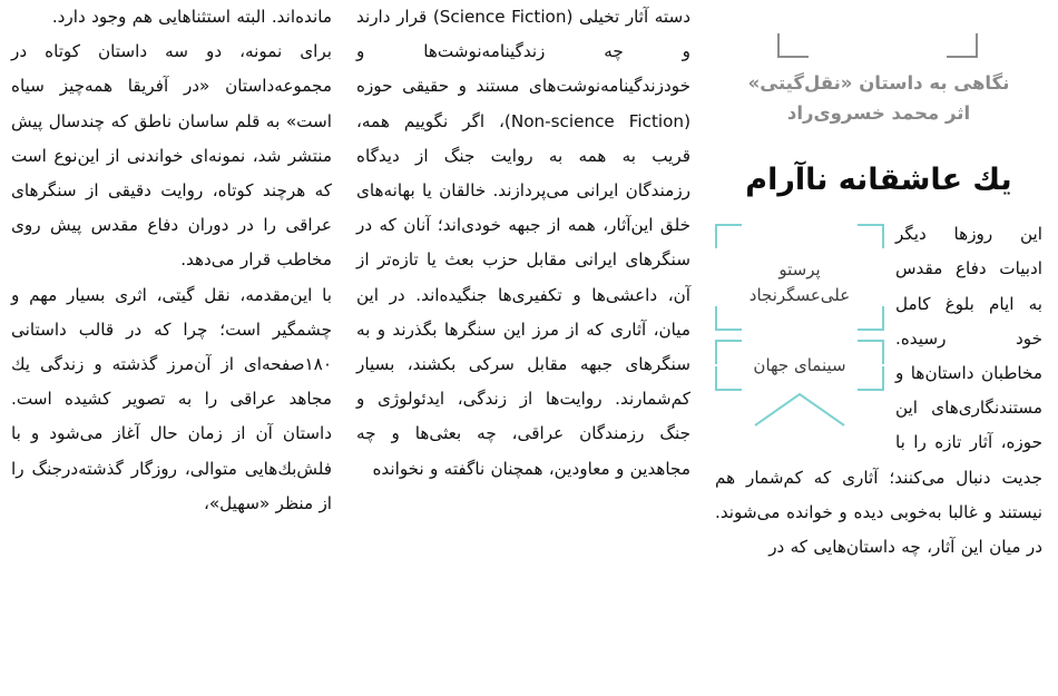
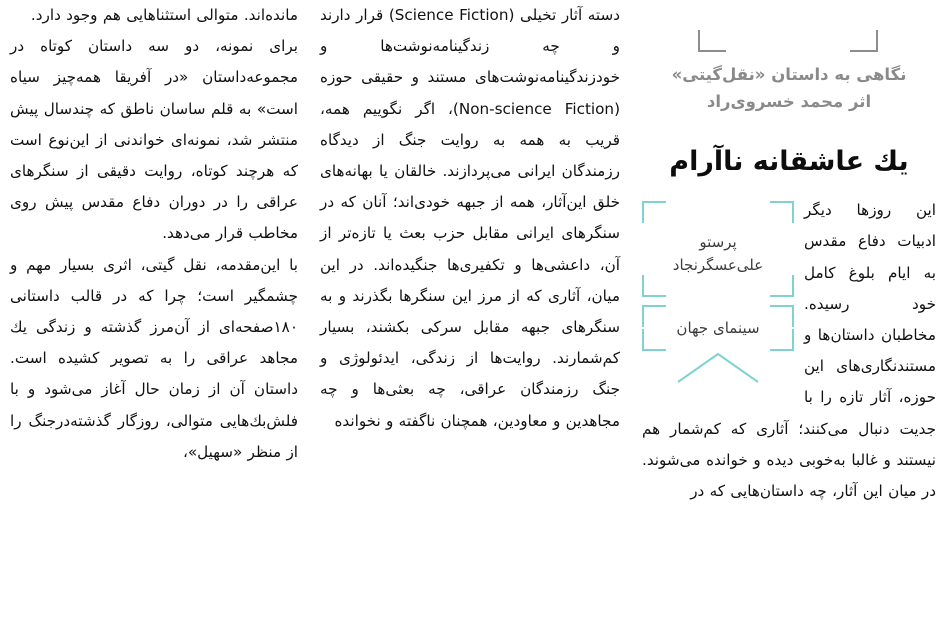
  نگاهی به داستان «نقل‌گیتی»
  اثر محمد خسروی‌راد
  یك عاشقانه ناآرام
  پرستو
  علی‌عسگرنجاد
  سینمای جهان
  این روزها دیگر ادبیات دفاع مقدس به ایام بلوغ کامل خود رسیده. مخاطبان داستان‌ها و مستندنگاریهای این حوزه، آثار تازه را با جدیت دنبال می‌کنند؛ آثاری که کم‌شمار هم نیستند و غالبا به‌خوبی دیده و خوانده می‌شوند. در میان این آثار، چه داستان‌هایی که در
  دسته آثار تخیلی (Science Fiction) قرار دارند و چه زندگینامه‌نوشت‌ها و خودزندگینامه‌نوشت‌های مستند و حقیقی حوزه (Non-science Fiction)، اگر نگوییم همه، قریب به همه به روایت جنگ از دیدگاه رزمندگان ایرانی می‌پردازند. خالقان یا بهانه‌های خلق این‌آثار، همه از جبهه خودی‌اند؛ آنان که در سنگرهای ایرانی مقابل حزب بعث یا تازه‌تر از آن، داعشی‌ها و تکفیری‌ها جنگیده‌اند. در این میان، آثاری که از مرز این سنگرها بگذرند و به سنگرهای جبهه مقابل سرکی بکشند، بسیار کم‌شمارند. روایت‌ها از زندگی، ایدئولوژی و جنگ رزمندگان عراقی، چه بعثی‌ها و چه مجاهدین و معاودین، همچنان ناگفته و نخوانده
- مانده‌اند. البته استثناهایی هم وجود دارد.
+ مانده‌اند. متوالی استثناهایی هم وجود دارد.
  برای نمونه، دو سه داستان کوتاه در مجموعه‌داستان «در آفریقا همه‌چیز سیاه است» به قلم ساسان ناطق که چندسال پیش منتشر شد، نمونه‌ای خواندنی از این‌نوع است که هرچند کوتاه، روایت دقیقی از سنگرهای عراقی را در دوران دفاع مقدس پیش روی مخاطب قرار می‌دهد.
  با این‌مقدمه، نقل گیتی، اثری بسیار مهم و چشمگیر است؛ چرا که در قالب داستانی ۱۸۰صفحه‌ای از آن‌مرز گذشته و زندگی یك مجاهد عراقی را به تصویر کشیده است. داستان آن از زمان حال آغاز می‌شود و با فلش‌بك‌هایی متوالی، روزگار گذشته‌درجنگ را از منظر «سهیل»،
